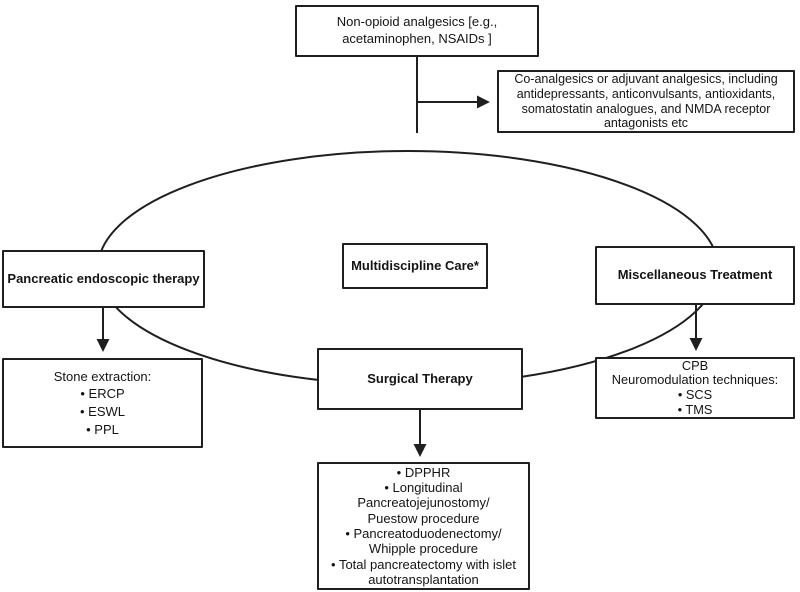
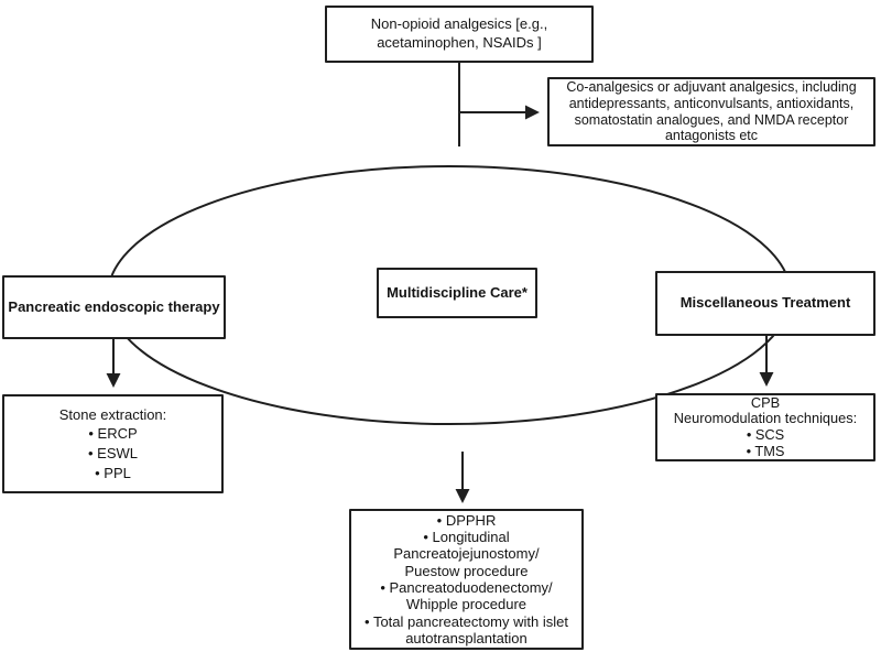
  Non-opioid analgesics [e.g.,
  acetaminophen, NSAIDs ]
  Co-analgesics or adjuvant analgesics, including
  antidepressants, anticonvulsants, antioxidants,
  somatostatin analogues, and NMDA receptor
  antagonists etc
  Multidiscipline Care*
  Pancreatic endoscopic therapy
  Miscellaneous Treatment
- Surgical Therapy
  Stone extraction:
  • ERCP
  • ESWL
  • PPL
  CPB
  Neuromodulation techniques:
  • SCS
  • TMS
  • DPPHR
  • Longitudinal
  Pancreatojejunostomy/
  Puestow procedure
  • Pancreatoduodenectomy/
  Whipple procedure
  • Total pancreatectomy with islet
  autotransplantation
